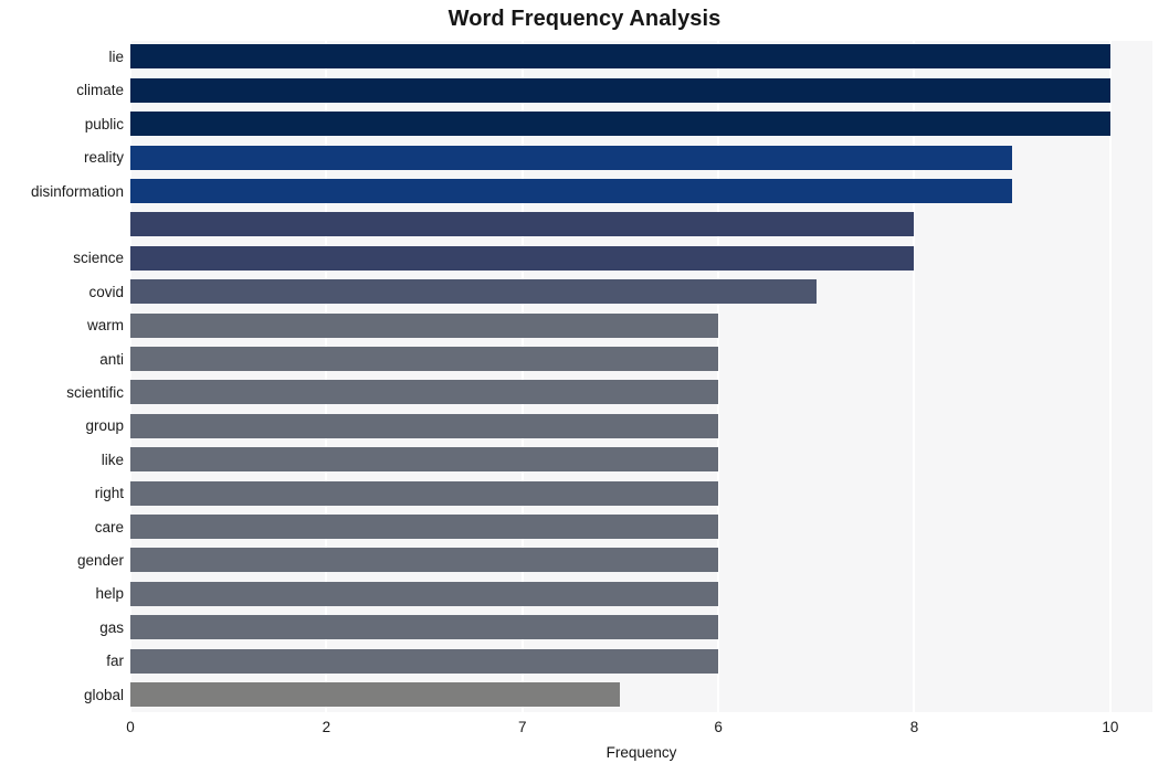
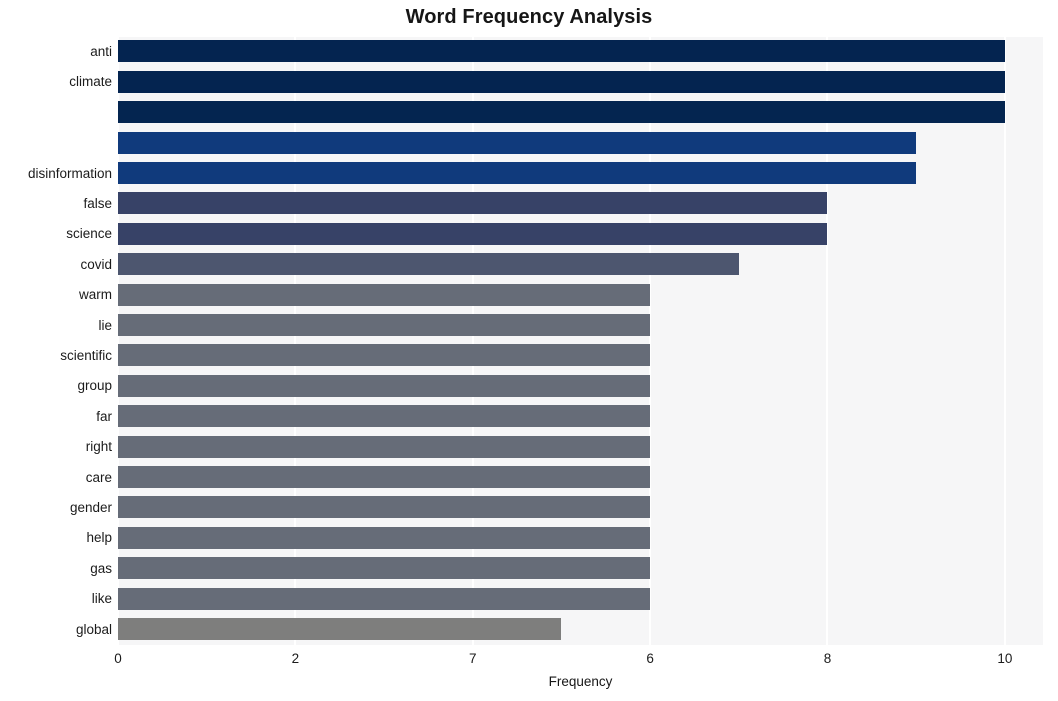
  Word Frequency Analysis
- lie
+ anti
  climate
- public
- reality
  disinformation
+ false
  science
  covid
  warm
- anti
+ lie
  scientific
  group
- like
+ far
  right
  care
  gender
  help
  gas
- far
+ like
  global
  0
  2
  7
  6
  8
  10
  Frequency
